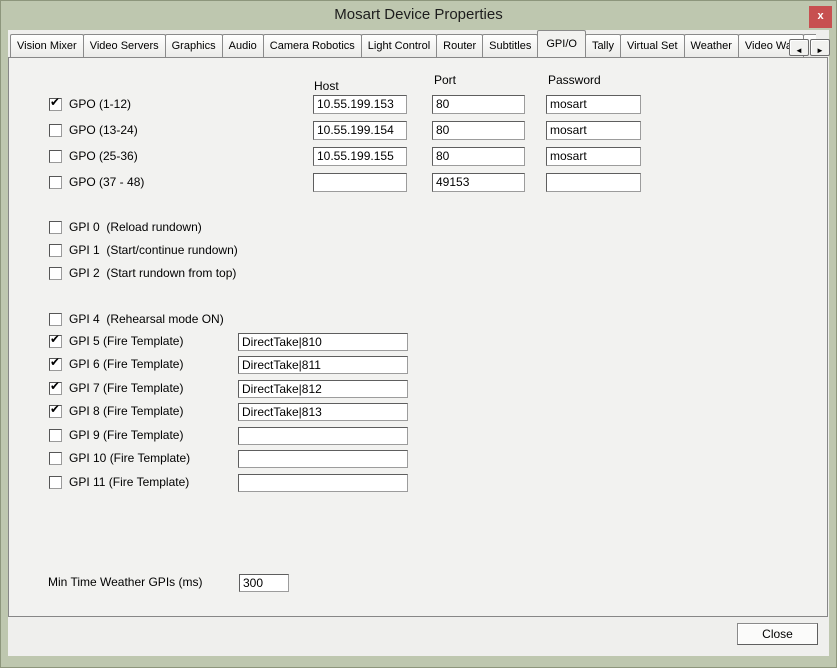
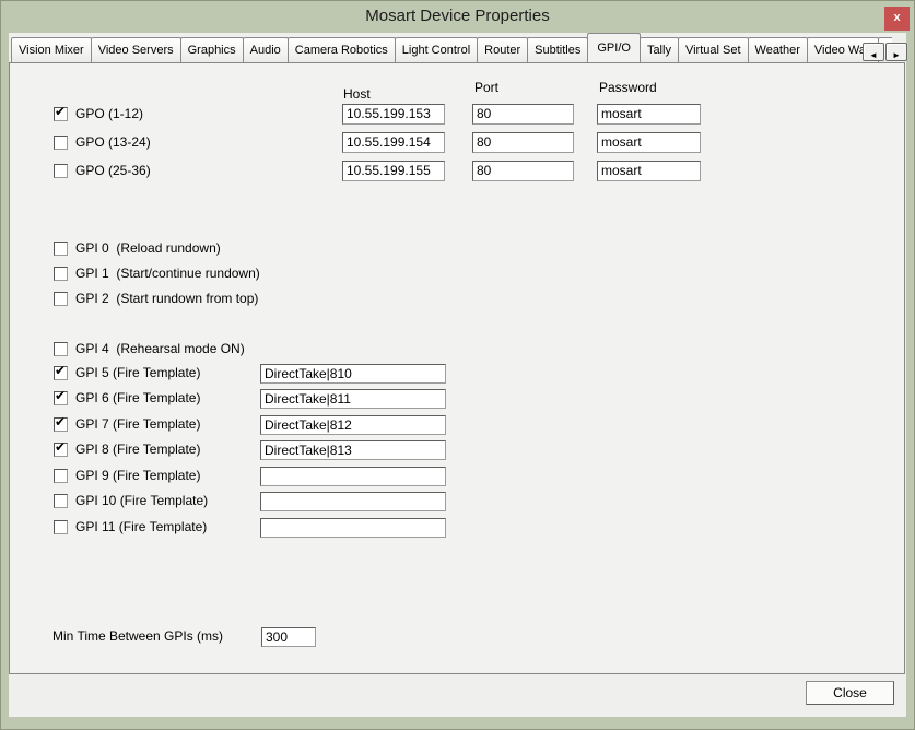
  Mosart Device Properties
  x
  Vision Mixer
  Video Servers
  Graphics
  Audio
  Camera Robotics
  Light Control
  Router
  Subtitles
  GPI/O
  Tally
  Virtual Set
  Weather
  ◄
  ►
  Host
  Port
  Password
  ✔
  GPO (1-12)
  10.55.199.153
  80
  mosart
  GPO (13-24)
  10.55.199.154
  80
  mosart
  GPO (25-36)
  10.55.199.155
  80
  mosart
- GPO (37 - 48)
- 49153
  GPI 0 (Reload rundown)
  GPI 1 (Start/continue rundown)
  GPI 2 (Start rundown from top)
  GPI 4 (Rehearsal mode ON)
  ✔
  GPI 5 (Fire Template)
  DirectTake|810
  ✔
  GPI 6 (Fire Template)
  DirectTake|811
  ✔
  GPI 7 (Fire Template)
  DirectTake|812
  ✔
  GPI 8 (Fire Template)
  DirectTake|813
  GPI 9 (Fire Template)
  GPI 10 (Fire Template)
  GPI 11 (Fire Template)
- Min Time Weather GPIs (ms)
+ Min Time Between GPIs (ms)
  300
  Close
